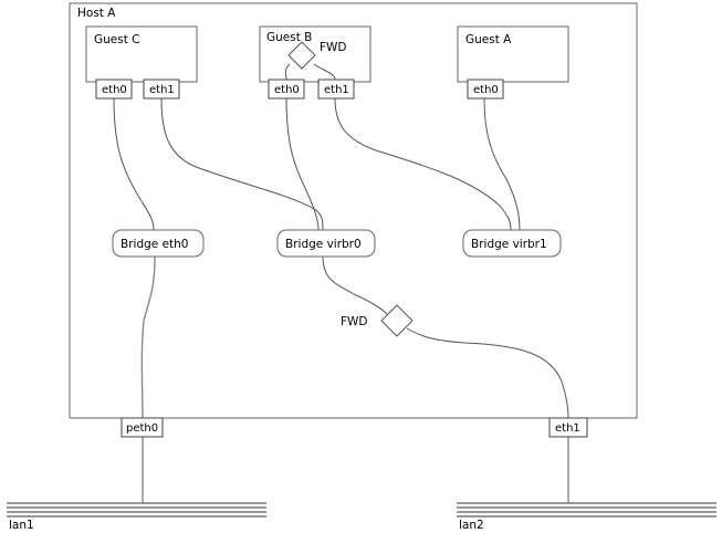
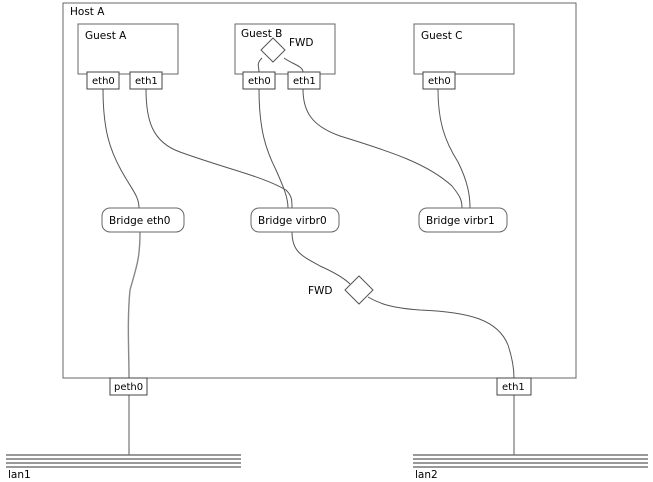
  Host A
- Guest C
+ Guest A
  eth0
  eth1
  Guest B
  FWD
  eth0
  eth1
- Guest A
+ Guest C
  eth0
  Bridge eth0
  Bridge virbr0
  Bridge virbr1
  FWD
  peth0
  eth1
  lan1
  lan2
